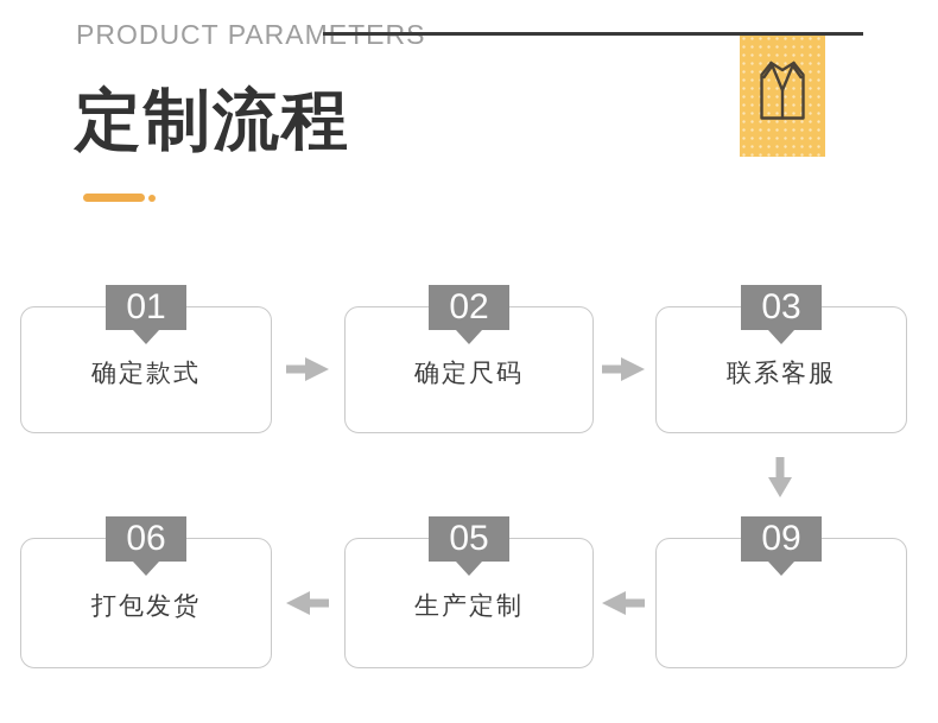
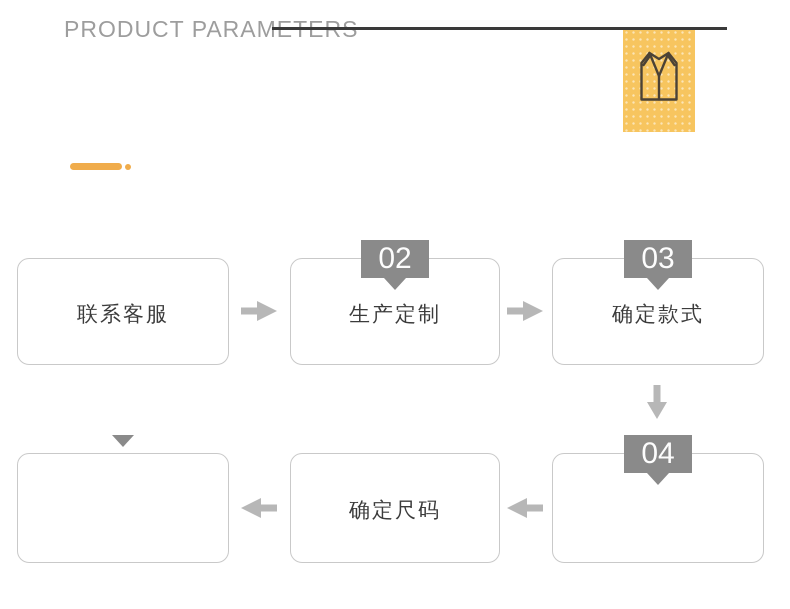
  PRODUCT PARAM
- 定制流程
- 01
- 确定款式
+ 联系客服
  02
- 确定尺码
+ 生产定制
  03
- 联系客服
+ 确定款式
- 06
- 打包发货
- 05
- 生产定制
+ 确定尺码
- 09
+ 04
